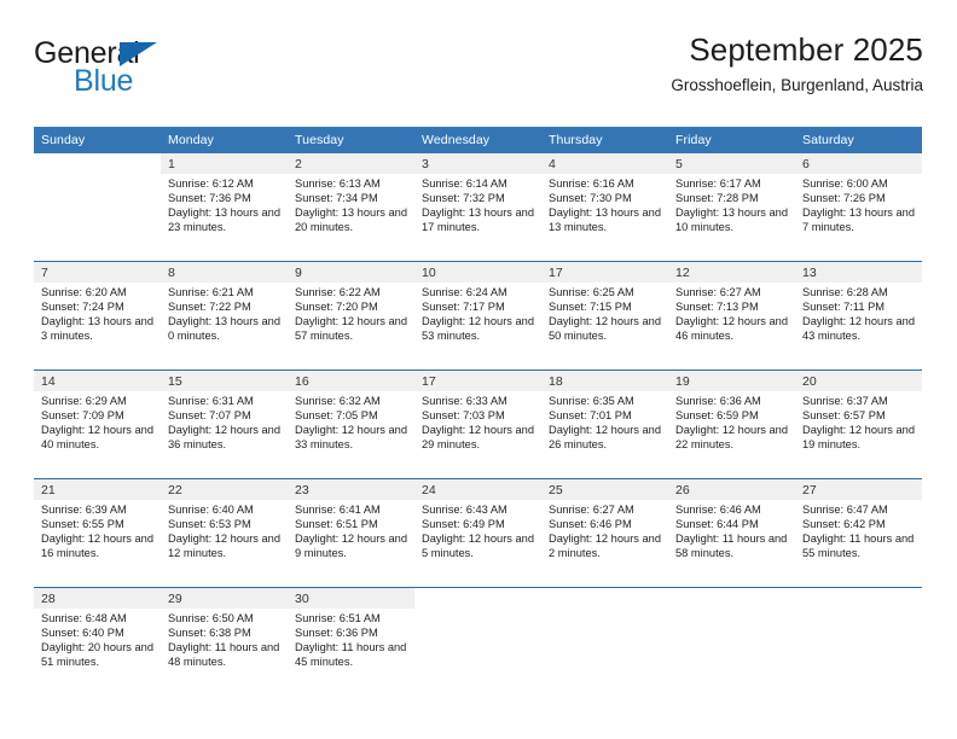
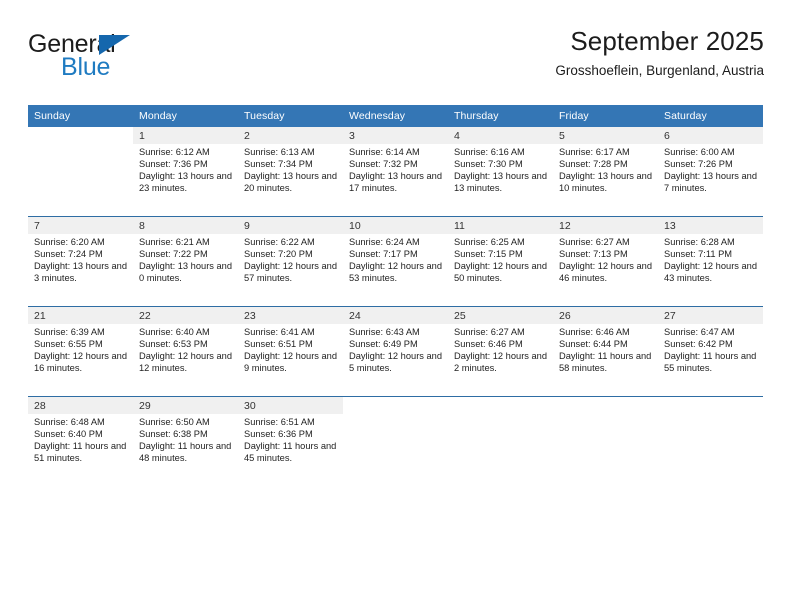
  General
  Blue
  September 2025
  Grosshoeflein, Burgenland, Austria
  Sunday	Monday	Tuesday	Wednesday	Thursday	Friday	Saturday
  	1Sunrise: 6:12 AMSunset: 7:36 PMDaylight: 13 hours and 23 minutes.	2Sunrise: 6:13 AMSunset: 7:34 PMDaylight: 13 hours and 20 minutes.	3Sunrise: 6:14 AMSunset: 7:32 PMDaylight: 13 hours and 17 minutes.	4Sunrise: 6:16 AMSunset: 7:30 PMDaylight: 13 hours and 13 minutes.	5Sunrise: 6:17 AMSunset: 7:28 PMDaylight: 13 hours and 10 minutes.	6Sunrise: 6:00 AMSunset: 7:26 PMDaylight: 13 hours and 7 minutes.
- 7Sunrise: 6:20 AMSunset: 7:24 PMDaylight: 13 hours and 3 minutes.	8Sunrise: 6:21 AMSunset: 7:22 PMDaylight: 13 hours and 0 minutes.	9Sunrise: 6:22 AMSunset: 7:20 PMDaylight: 12 hours and 57 minutes.	10Sunrise: 6:24 AMSunset: 7:17 PMDaylight: 12 hours and 53 minutes.	17Sunrise: 6:25 AMSunset: 7:15 PMDaylight: 12 hours and 50 minutes.	12Sunrise: 6:27 AMSunset: 7:13 PMDaylight: 12 hours and 46 minutes.	13Sunrise: 6:28 AMSunset: 7:11 PMDaylight: 12 hours and 43 minutes.
+ 7Sunrise: 6:20 AMSunset: 7:24 PMDaylight: 13 hours and 3 minutes.	8Sunrise: 6:21 AMSunset: 7:22 PMDaylight: 13 hours and 0 minutes.	9Sunrise: 6:22 AMSunset: 7:20 PMDaylight: 12 hours and 57 minutes.	10Sunrise: 6:24 AMSunset: 7:17 PMDaylight: 12 hours and 53 minutes.	11Sunrise: 6:25 AMSunset: 7:15 PMDaylight: 12 hours and 50 minutes.	12Sunrise: 6:27 AMSunset: 7:13 PMDaylight: 12 hours and 46 minutes.	13Sunrise: 6:28 AMSunset: 7:11 PMDaylight: 12 hours and 43 minutes.
- 14Sunrise: 6:29 AMSunset: 7:09 PMDaylight: 12 hours and 40 minutes.	15Sunrise: 6:31 AMSunset: 7:07 PMDaylight: 12 hours and 36 minutes.	16Sunrise: 6:32 AMSunset: 7:05 PMDaylight: 12 hours and 33 minutes.	17Sunrise: 6:33 AMSunset: 7:03 PMDaylight: 12 hours and 29 minutes.	18Sunrise: 6:35 AMSunset: 7:01 PMDaylight: 12 hours and 26 minutes.	19Sunrise: 6:36 AMSunset: 6:59 PMDaylight: 12 hours and 22 minutes.	20Sunrise: 6:37 AMSunset: 6:57 PMDaylight: 12 hours and 19 minutes.
  21Sunrise: 6:39 AMSunset: 6:55 PMDaylight: 12 hours and 16 minutes.	22Sunrise: 6:40 AMSunset: 6:53 PMDaylight: 12 hours and 12 minutes.	23Sunrise: 6:41 AMSunset: 6:51 PMDaylight: 12 hours and 9 minutes.	24Sunrise: 6:43 AMSunset: 6:49 PMDaylight: 12 hours and 5 minutes.	25Sunrise: 6:27 AMSunset: 6:46 PMDaylight: 12 hours and 2 minutes.	26Sunrise: 6:46 AMSunset: 6:44 PMDaylight: 11 hours and 58 minutes.	27Sunrise: 6:47 AMSunset: 6:42 PMDaylight: 11 hours and 55 minutes.
- 28Sunrise: 6:48 AMSunset: 6:40 PMDaylight: 20 hours and 51 minutes.	29Sunrise: 6:50 AMSunset: 6:38 PMDaylight: 11 hours and 48 minutes.	30Sunrise: 6:51 AMSunset: 6:36 PMDaylight: 11 hours and 45 minutes.
+ 28Sunrise: 6:48 AMSunset: 6:40 PMDaylight: 11 hours and 51 minutes.	29Sunrise: 6:50 AMSunset: 6:38 PMDaylight: 11 hours and 48 minutes.	30Sunrise: 6:51 AMSunset: 6:36 PMDaylight: 11 hours and 45 minutes.
